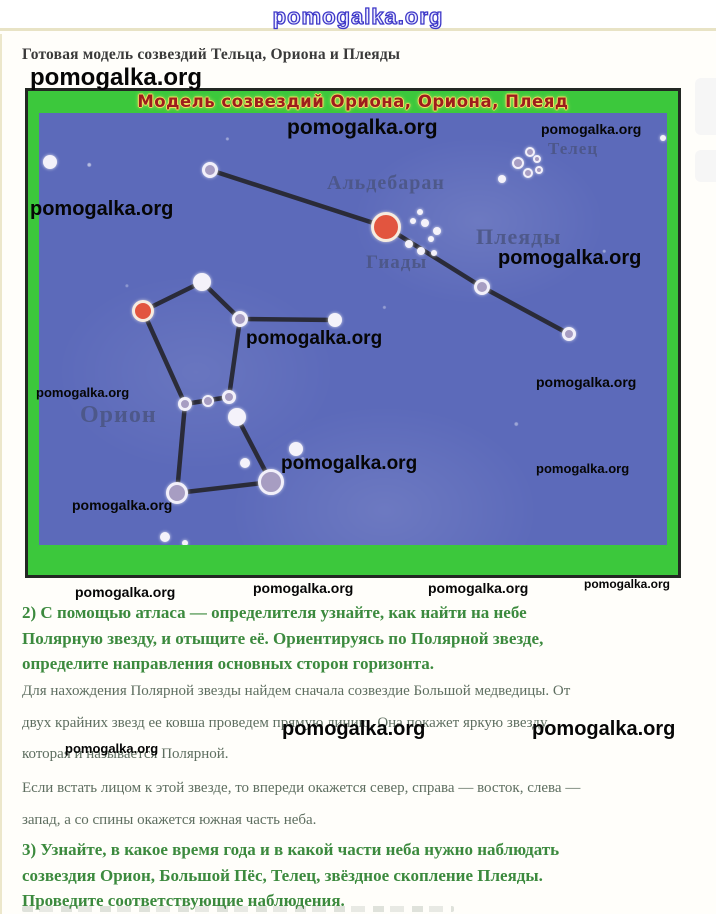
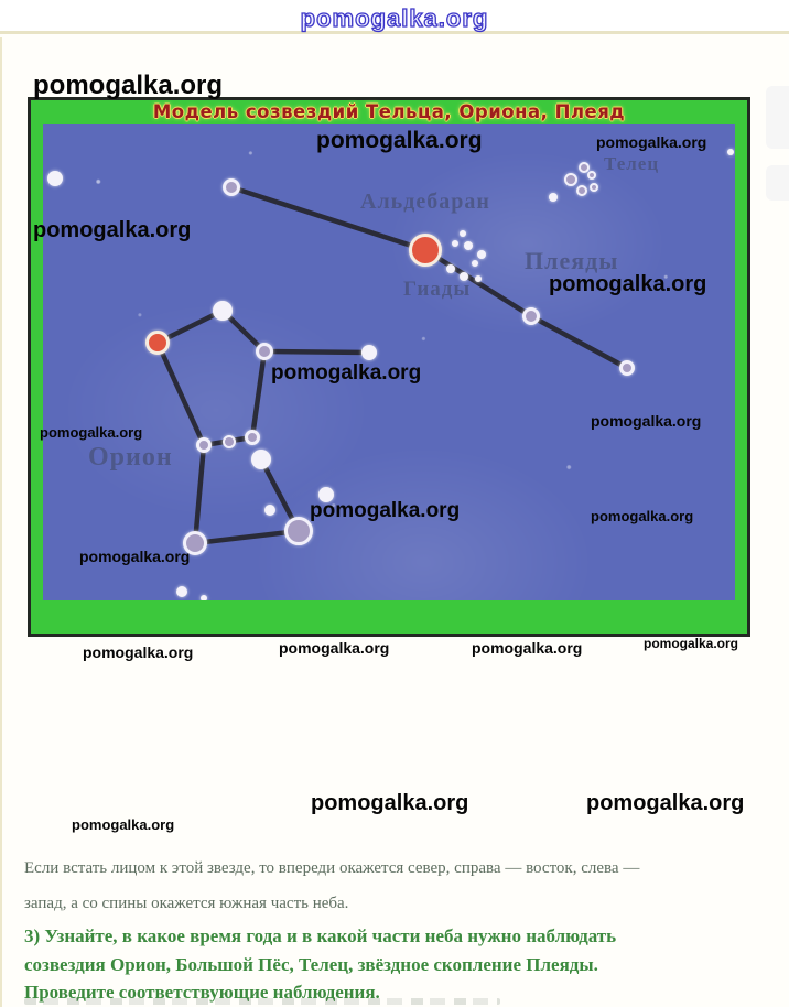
  pomogalka.org
- Готовая модель созвездий Тельца, Ориона и Плеяды
- Модель созвездий Ориона, Ориона, Плеяд
+ Модель созвездий Тельца, Ориона, Плеяд
  Телец
  Альдебаран
  Плеяды
  Гиады
  Орион
- 2) С помощью атласа — определителя узнайте, как найти на небе
- Полярную звезду, и отыщите её. Ориентируясь по Полярной звезде,
- определите направления основных сторон горизонта.
- Для нахождения Полярной звезды найдем сначала созвездие Большой медведицы. От
- двух крайних звезд ее ковша проведем прямую линию. Она покажет яркую звезду,
- которая и называется Полярной.
  Если встать лицом к этой звезде, то впереди окажется север, справа — восток, слева —
  запад, а со спины окажется южная часть неба.
  3) Узнайте, в какое время года и в какой части неба нужно наблюдать
  созвездия Орион, Большой Пёс, Телец, звёздное скопление Плеяды.
  Проведите соответствующие наблюдения.
  pomogalka.org
  pomogalka.org
  pomogalka.org
  pomogalka.org
  pomogalka.org
  pomogalka.org
  pomogalka.org
  pomogalka.org
  pomogalka.org
  pomogalka.org
  pomogalka.org
  pomogalka.org
  pomogalka.org
  pomogalka.org
  pomogalka.org
  pomogalka.org
  pomogalka.org
  pomogalka.org
